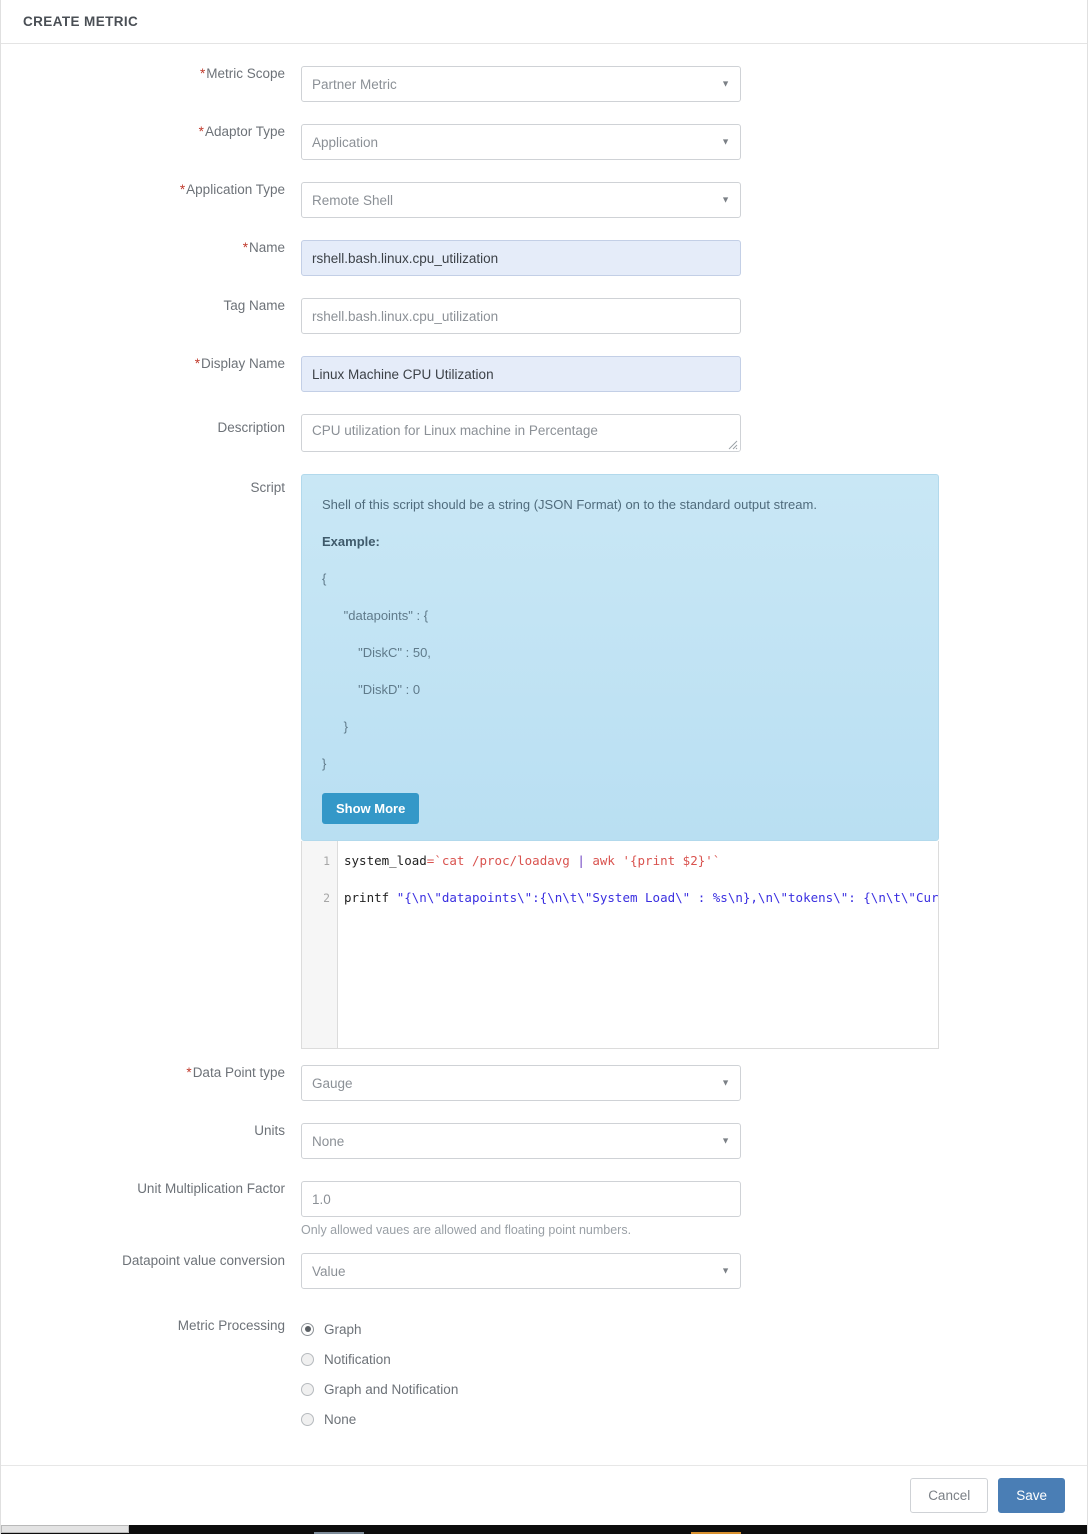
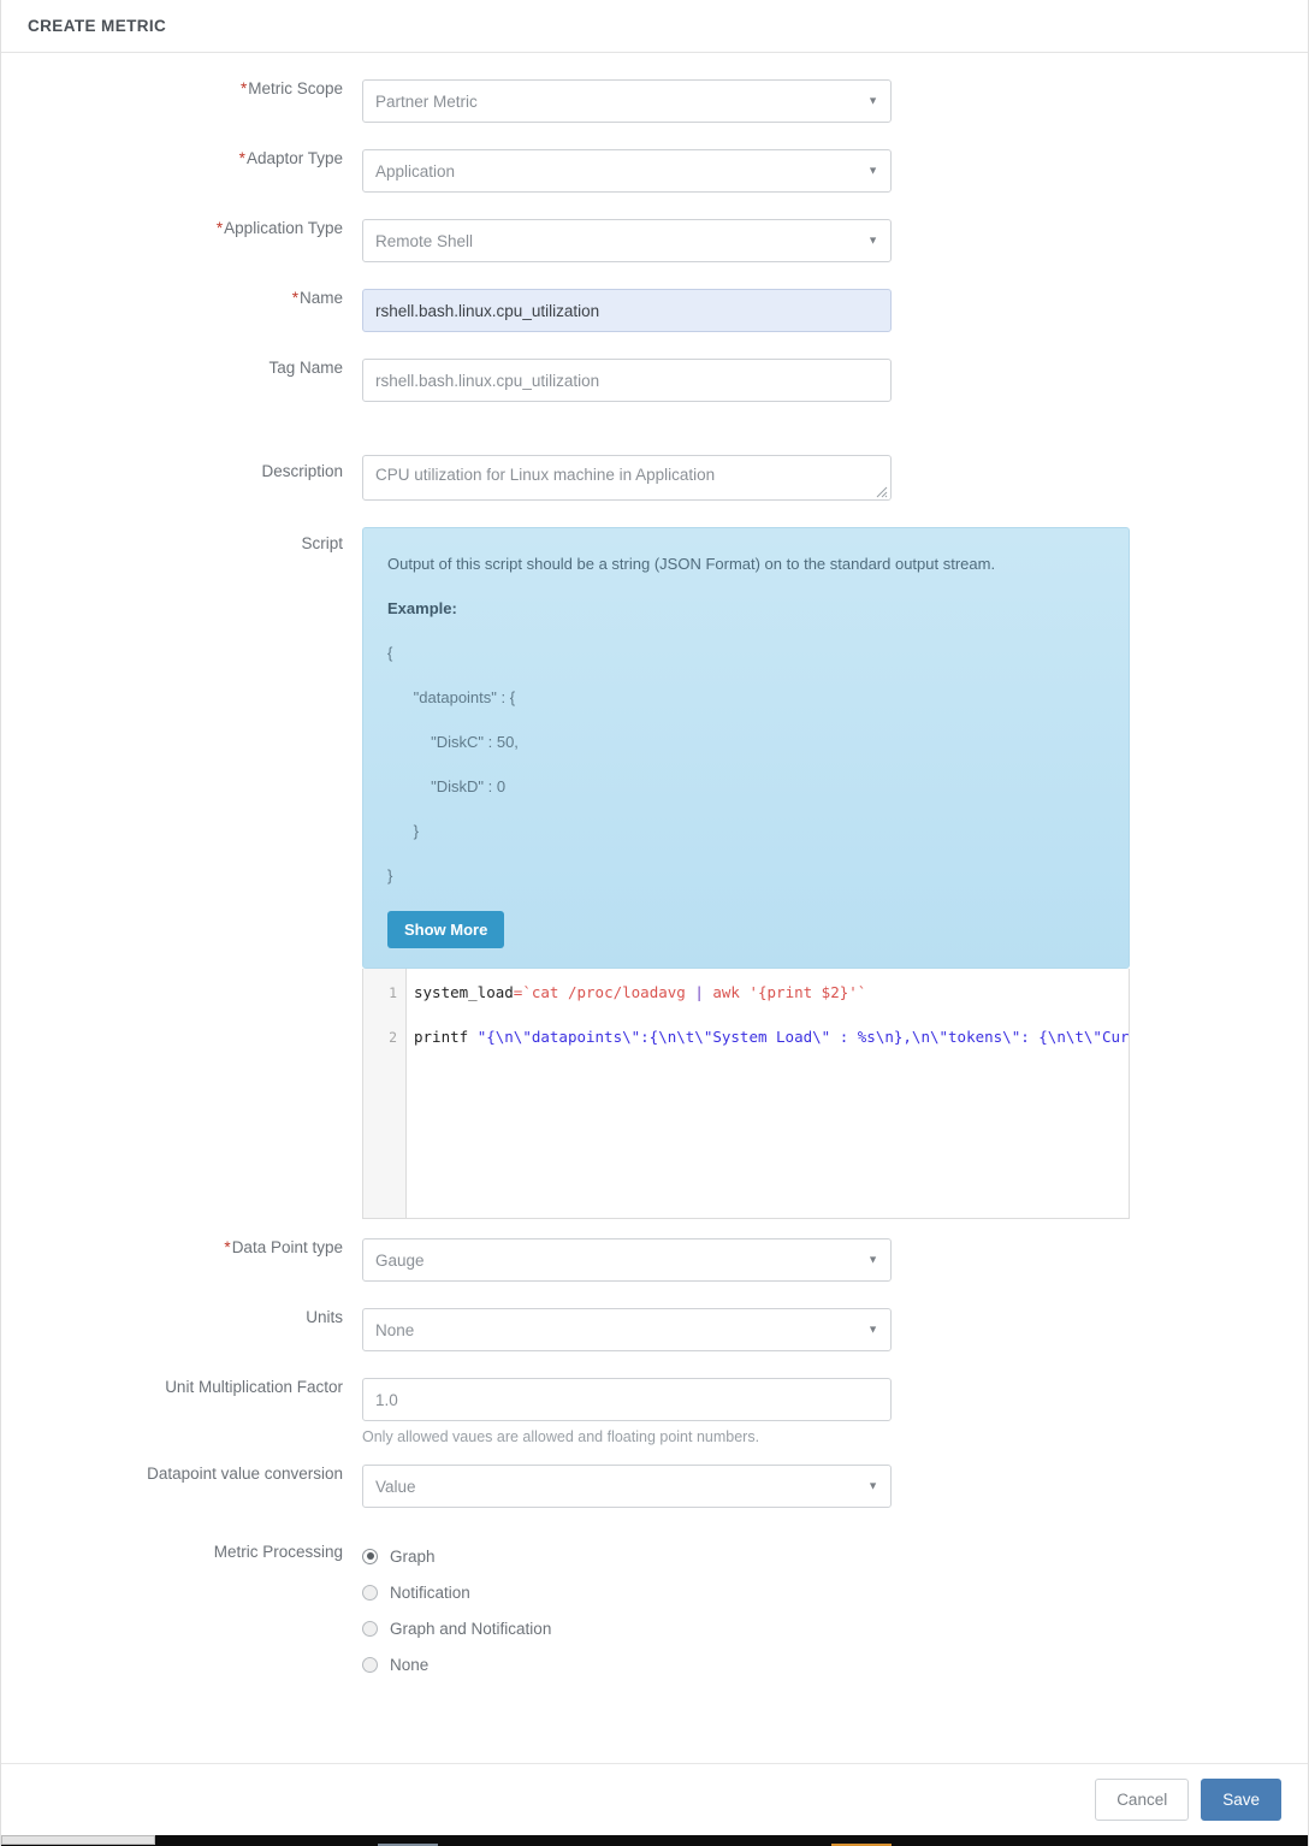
  CREATE METRIC
  *Metric Scope
  Partner Metric
  ▼
  *Adaptor Type
  Application
  ▼
  *Application Type
  Remote Shell
  ▼
  *Name
  rshell.bash.linux.cpu_utilization
  Tag Name
  rshell.bash.linux.cpu_utilization
- *Display Name
- Linux Machine CPU Utilization
  Description
- CPU utilization for Linux machine in Percentage
+ CPU utilization for Linux machine in Application
  Script
- Shell of this script should be a string (JSON Format) on to the standard output stream.
+ Output of this script should be a string (JSON Format) on to the standard output stream.
  Example:
  {
  "datapoints" : {
  "DiskC" : 50,
  "DiskD" : 0
  }
  }
  Show More
  1
  2
  system_load=`cat /proc/loadavg | awk '{print $2}'`
  printf "{\n\"datapoints\":{\n\t\"System Load\" : %s\n},\n\"tokens\": {\n\t\"Cur
  *Data Point type
  Gauge
  ▼
  Units
  None
  ▼
  Unit Multiplication Factor
  1.0
  Only allowed vaues are allowed and floating point numbers.
  Datapoint value conversion
  Value
  ▼
  Metric Processing
  Graph
  Notification
  Graph and Notification
  None
  Cancel
  Save
